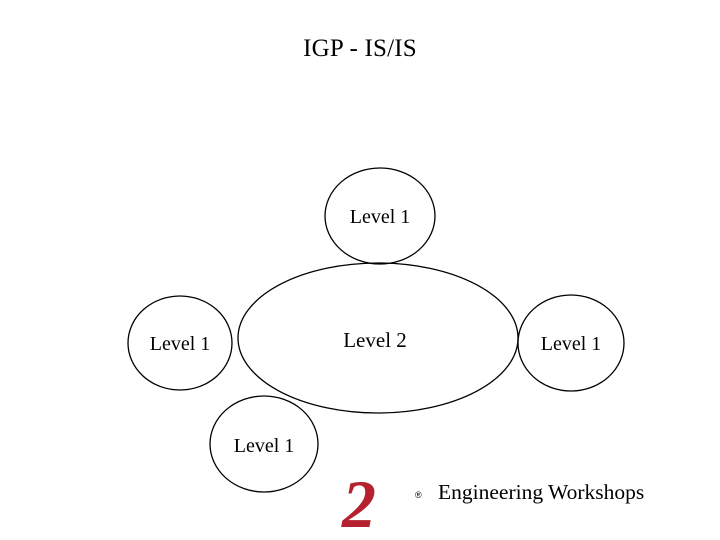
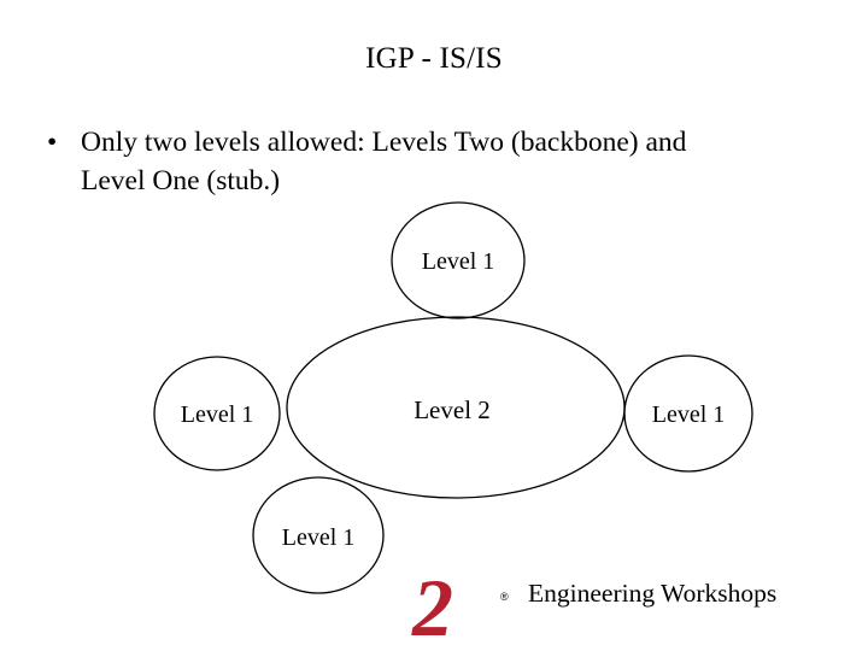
  IGP - IS/IS
+ •
+ Only two levels allowed: Levels Two (backbone) and
+ Level One (stub.)
  Level 1
  Level 1
  Level 2
  Level 1
  Level 1
  2
  ®
  Engineering Workshops
